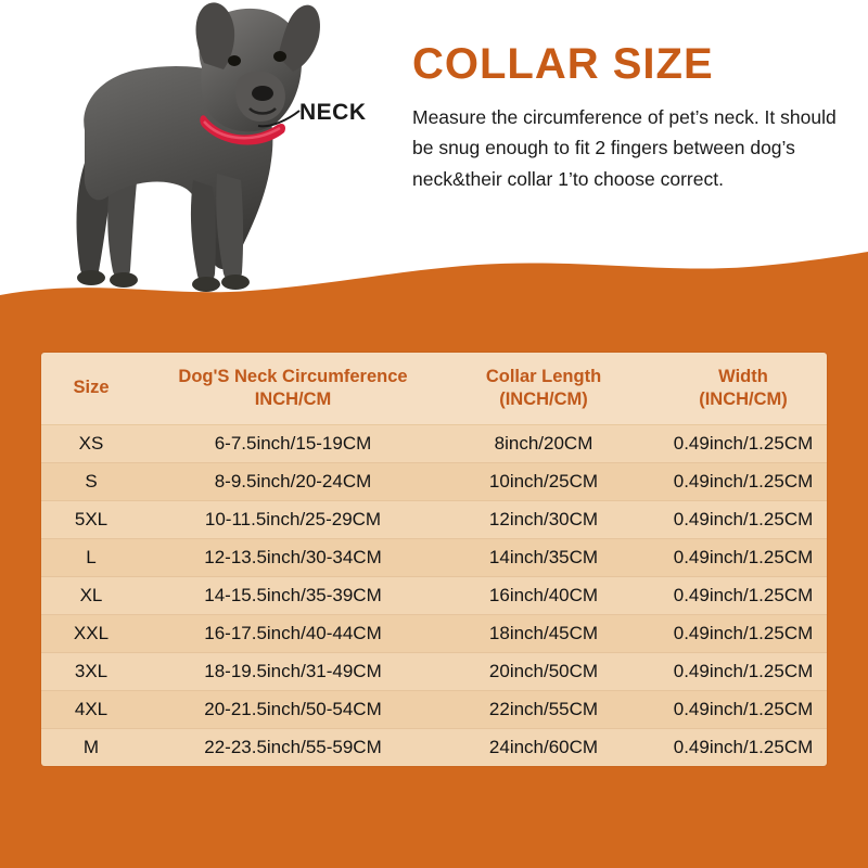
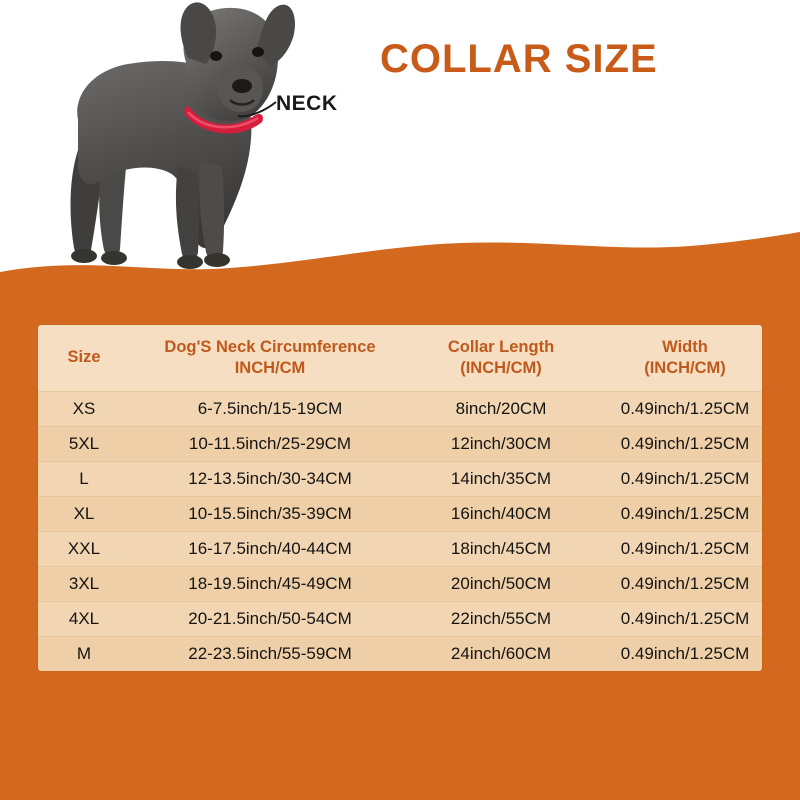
  NECK
  COLLAR SIZE
- Measure the circumference of pet’s neck. It should be snug enough to fit 2 fingers between dog’s neck&their collar 1’to choose correct.
  Size	Dog'S Neck Circumference INCH/CM	Collar Length (INCH/CM)	Width (INCH/CM)
  XS	6-7.5inch/15-19CM	8inch/20CM	0.49inch/1.25CM
- S	8-9.5inch/20-24CM	10inch/25CM	0.49inch/1.25CM
  5XL	10-11.5inch/25-29CM	12inch/30CM	0.49inch/1.25CM
  L	12-13.5inch/30-34CM	14inch/35CM	0.49inch/1.25CM
- XL	14-15.5inch/35-39CM	16inch/40CM	0.49inch/1.25CM
+ XL	10-15.5inch/35-39CM	16inch/40CM	0.49inch/1.25CM
  XXL	16-17.5inch/40-44CM	18inch/45CM	0.49inch/1.25CM
- 3XL	18-19.5inch/31-49CM	20inch/50CM	0.49inch/1.25CM
+ 3XL	18-19.5inch/45-49CM	20inch/50CM	0.49inch/1.25CM
  4XL	20-21.5inch/50-54CM	22inch/55CM	0.49inch/1.25CM
  M	22-23.5inch/55-59CM	24inch/60CM	0.49inch/1.25CM
